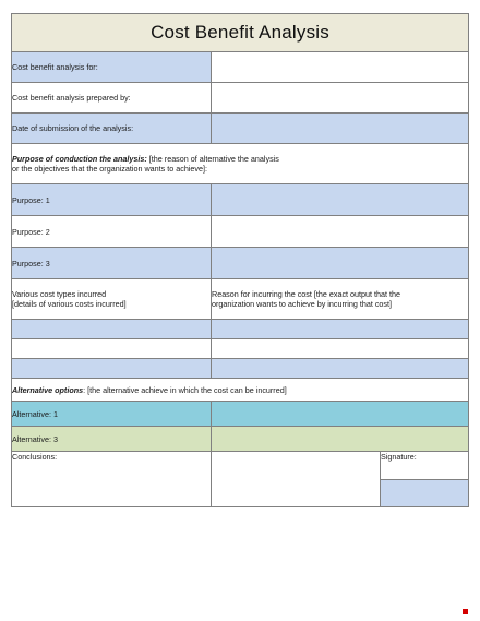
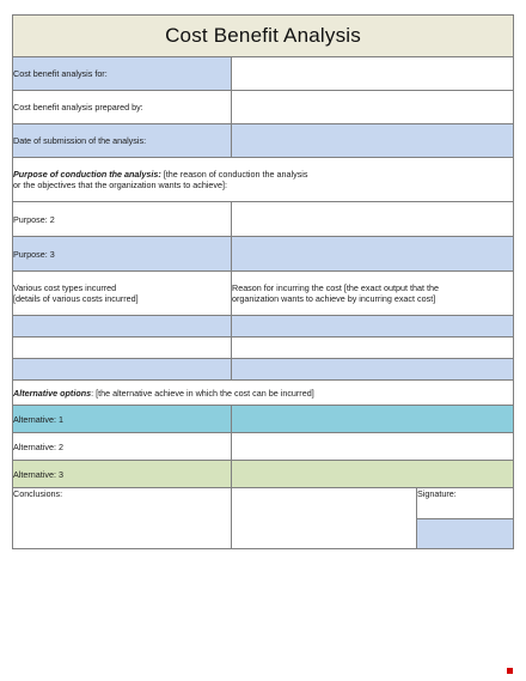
  Cost Benefit Analysis
  Cost benefit analysis for:
  Cost benefit analysis prepared by:
  Date of submission of the analysis:
- Purpose of conduction the analysis: [the reason of alternative the analysis or the objectives that the organization wants to achieve]:
+ Purpose of conduction the analysis: [the reason of conduction the analysis or the objectives that the organization wants to achieve]:
- Purpose: 1
  Purpose: 2
  Purpose: 3
- Various cost types incurred [details of various costs incurred]	Reason for incurring the cost [the exact output that the organization wants to achieve by incurring that cost]
+ Various cost types incurred [details of various costs incurred]	Reason for incurring the cost [the exact output that the organization wants to achieve by incurring exact cost]
  Alternative options: [the alternative achieve in which the cost can be incurred]
  Alternative: 1
+ Alternative: 2
  Alternative: 3
  Conclusions:		Signature:
